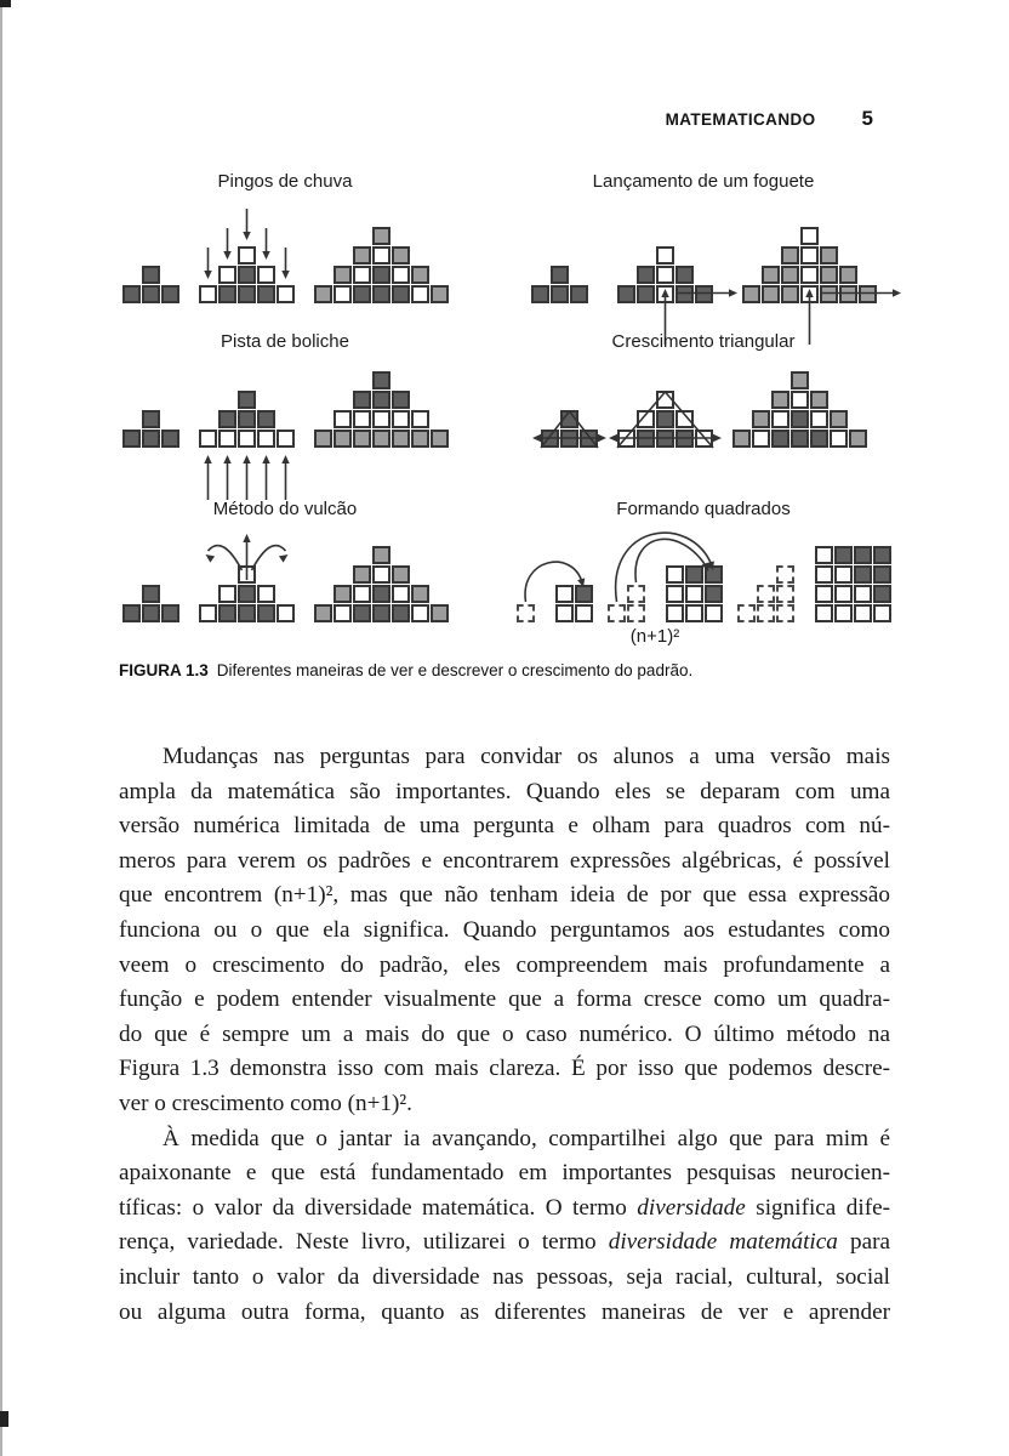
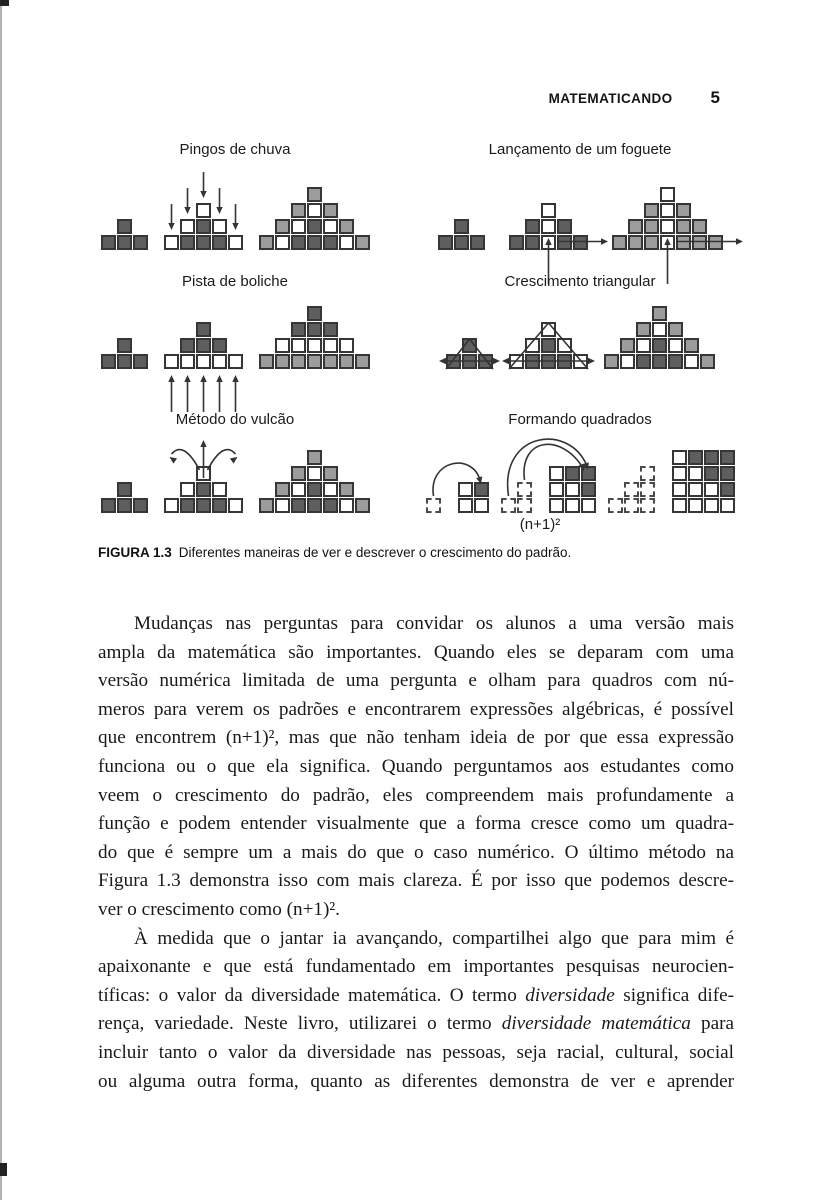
  MATEMATICANDO
  5
  Pingos de chuva
  Lançamento de um foguete
  Pista de boliche
  Crescimento triangular
  Método do vulcão
  Formando quadrados
  (n+1)²
  FIGURA 1.3 Diferentes maneiras de ver e descrever o crescimento do padrão.
  Mudanças nas perguntas para convidar os alunos a uma versão mais
  ampla da matemática são importantes. Quando eles se deparam com uma
  versão numérica limitada de uma pergunta e olham para quadros com nú-
  meros para verem os padrões e encontrarem expressões algébricas, é possível
  que encontrem (n+1)², mas que não tenham ideia de por que essa expressão
  funciona ou o que ela significa. Quando perguntamos aos estudantes como
  veem o crescimento do padrão, eles compreendem mais profundamente a
  função e podem entender visualmente que a forma cresce como um quadra-
  do que é sempre um a mais do que o caso numérico. O último método na
  Figura 1.3 demonstra isso com mais clareza. É por isso que podemos descre-
  ver o crescimento como (n+1)².
  À medida que o jantar ia avançando, compartilhei algo que para mim é
  apaixonante e que está fundamentado em importantes pesquisas neurocien-
  tíficas: o valor da diversidade matemática. O termo diversidade significa dife-
  rença, variedade. Neste livro, utilizarei o termo diversidade matemática para
  incluir tanto o valor da diversidade nas pessoas, seja racial, cultural, social
- ou alguma outra forma, quanto as diferentes maneiras de ver e aprender
+ ou alguma outra forma, quanto as diferentes demonstra de ver e aprender
